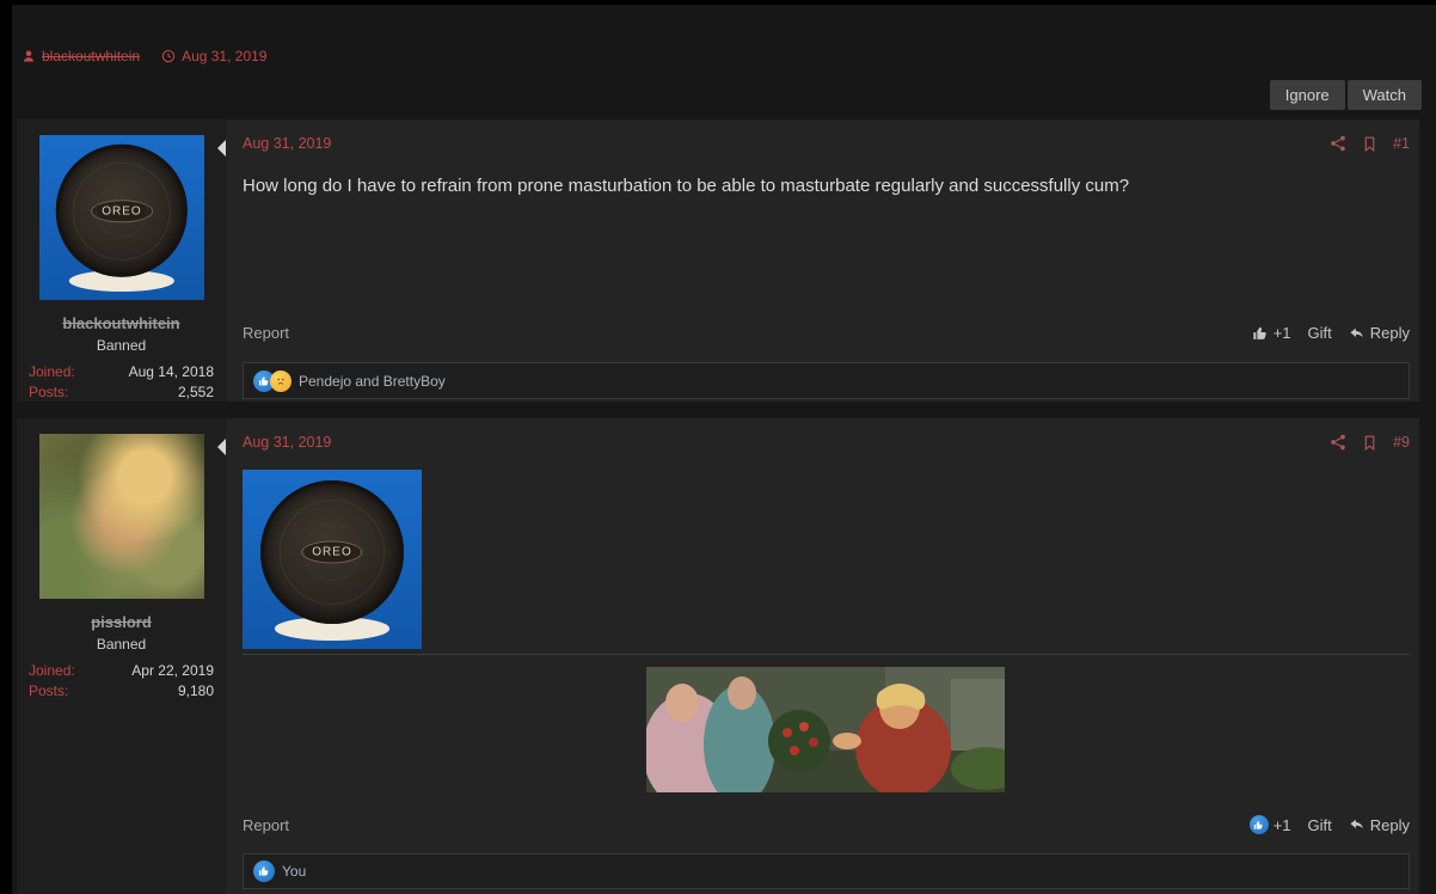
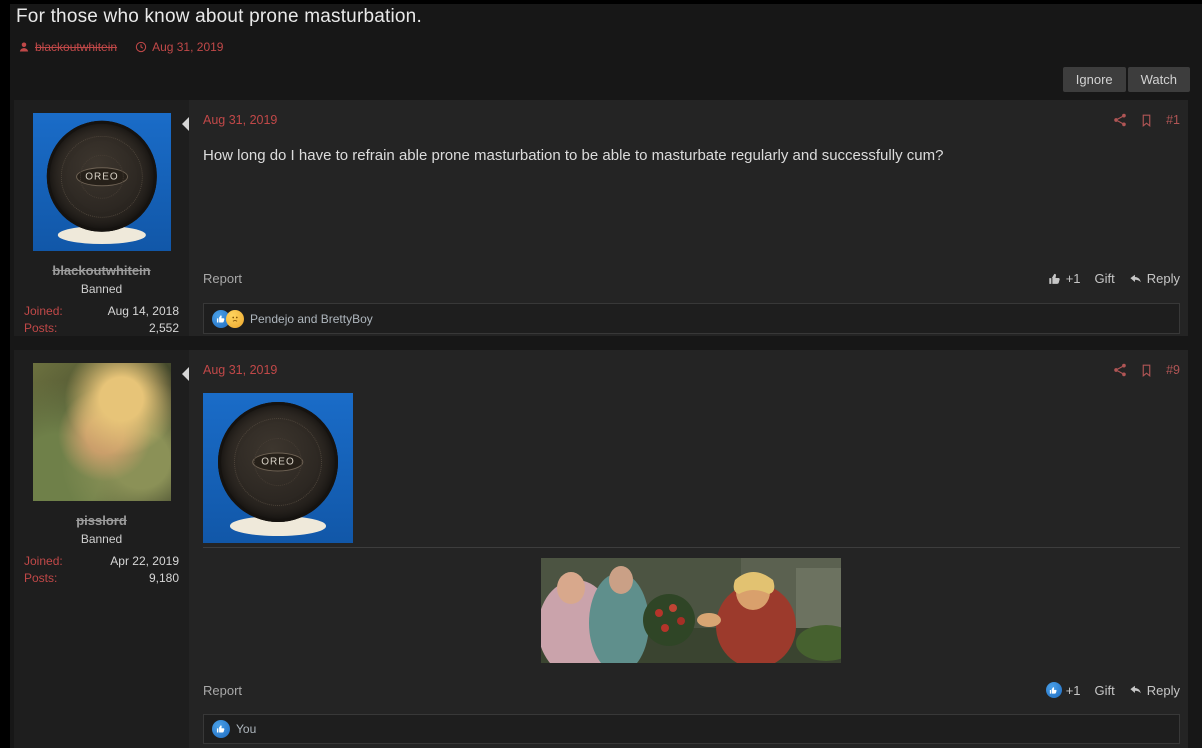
+ For those who know about prone masturbation.
  blackoutwhitein
  Aug 31, 2019
  Ignore
  Watch
  OREO
  blackoutwhitein
  Banned
  Joined:
  Aug 14, 2018
  Posts:
  2,552
  Aug 31, 2019
  #1
- How long do I have to refrain from prone masturbation to be able to masturbate regularly and successfully cum?
+ How long do I have to refrain able prone masturbation to be able to masturbate regularly and successfully cum?
  Report
  +1
  Gift
  Reply
  Pendejo and BrettyBoy
  pisslord
  Banned
  Joined:
  Apr 22, 2019
  Posts:
  9,180
  Aug 31, 2019
  #9
  OREO
  Report
  +1
  Gift
  Reply
  You
